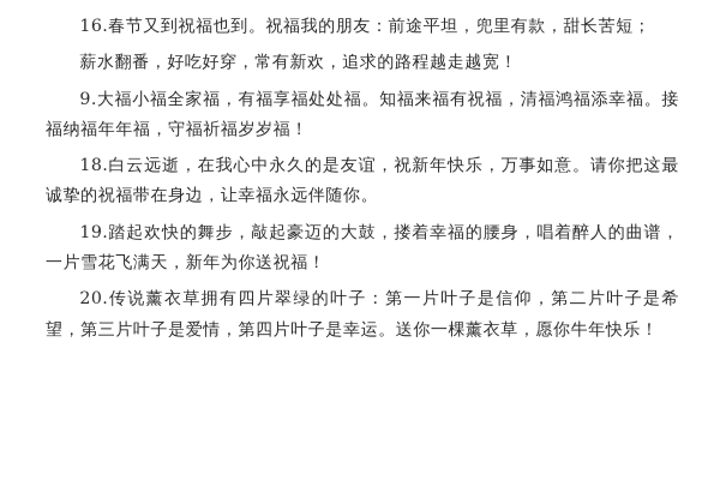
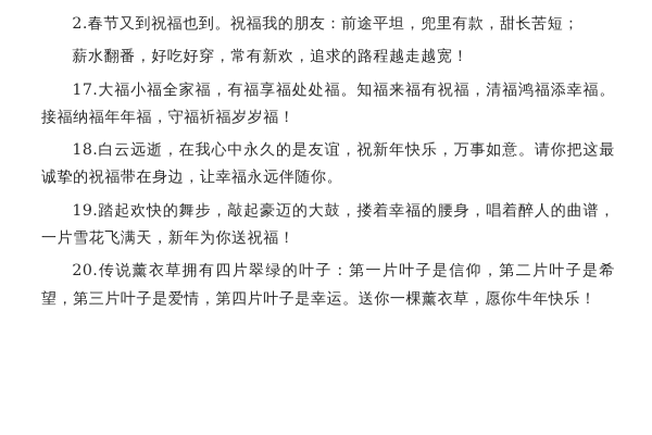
- 16.春节又到祝福也到。祝福我的朋友：前途平坦，兜里有款，甜长苦短；
+ 2.春节又到祝福也到。祝福我的朋友：前途平坦，兜里有款，甜长苦短；
  薪水翻番，好吃好穿，常有新欢，追求的路程越走越宽！
- 9.大福小福全家福，有福享福处处福。知福来福有祝福，清福鸿福添幸福。接福纳福年年福，守福祈福岁岁福！
+ 17.大福小福全家福，有福享福处处福。知福来福有祝福，清福鸿福添幸福。接福纳福年年福，守福祈福岁岁福！
  18.白云远逝，在我心中永久的是友谊，祝新年快乐，万事如意。请你把这最诚挚的祝福带在身边，让幸福永远伴随你。
  19.踏起欢快的舞步，敲起豪迈的大鼓，搂着幸福的腰身，唱着醉人的曲谱，一片雪花飞满天，新年为你送祝福！
  20.传说薰衣草拥有四片翠绿的叶子：第一片叶子是信仰，第二片叶子是希望，第三片叶子是爱情，第四片叶子是幸运。送你一棵薰衣草，愿你牛年快乐！
